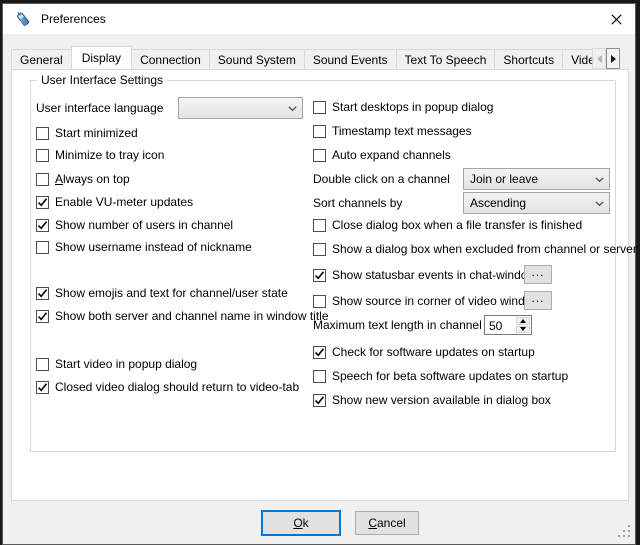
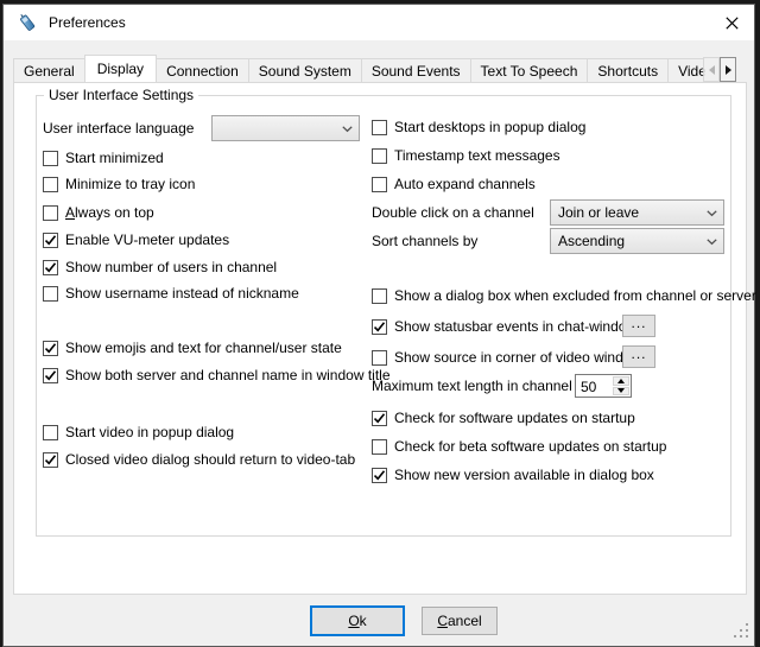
  Preferences
  General
  Display
  Connection
  Sound System
  Sound Events
  Text To Speech
  Shortcuts
  User Interface Settings
  User interface language
  Start minimized
  Minimize to tray icon
  Always on top
  Enable VU-meter updates
  Show number of users in channel
  Show username instead of nickname
  Show emojis and text for channel/user state
  Show both server and channel name in window title
  Start video in popup dialog
  Closed video dialog should return to video-tab
  Start desktops in popup dialog
  Timestamp text messages
  Auto expand channels
  Double click on a channel
  Join or leave
  Sort channels by
  Ascending
- Close dialog box when a file transfer is finished
  Show a dialog box when excluded from channel or server
  Show statusbar events in chat-wind
  ...
  Show source in corner of video wind
  ...
  Maximum text length in channel
  50
  Check for software updates on startup
- Speech for beta software updates on startup
+ Check for beta software updates on startup
  Show new version available in dialog box
  Ok
  Cancel
